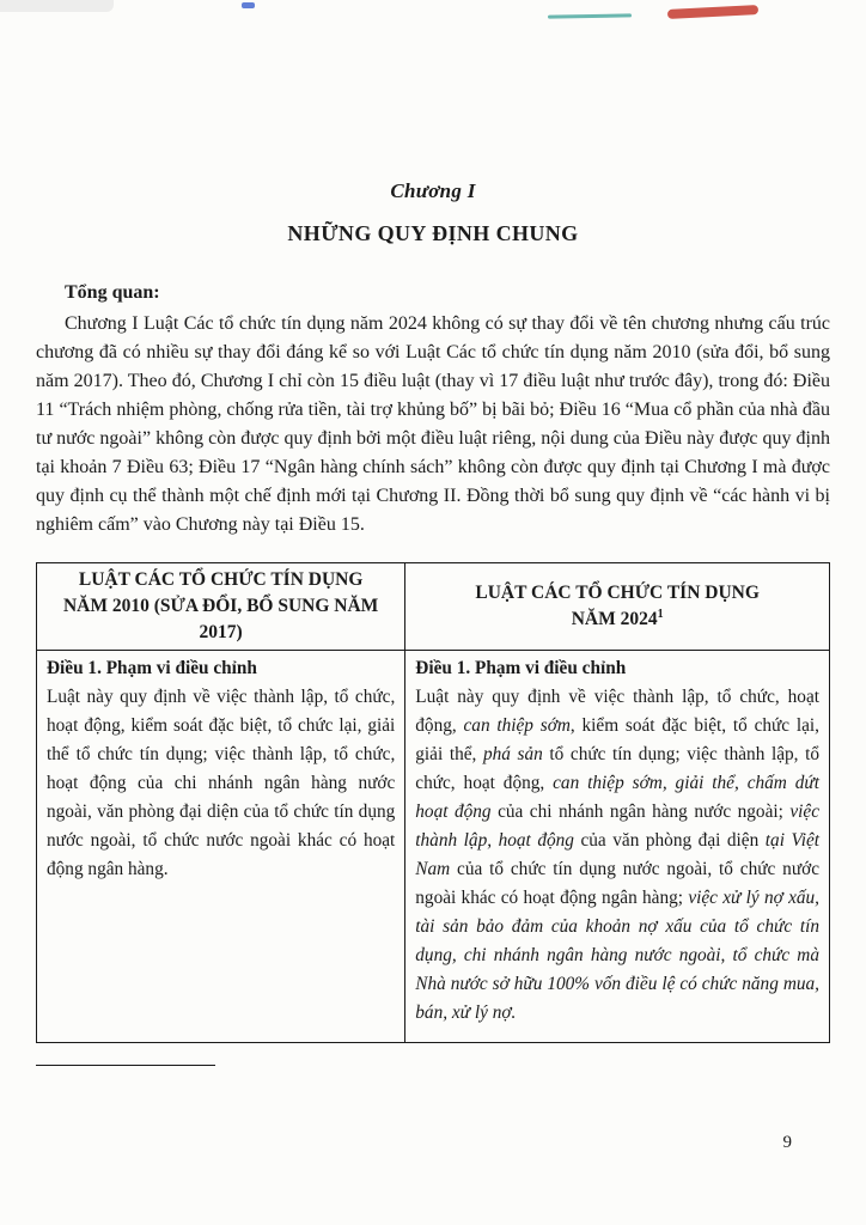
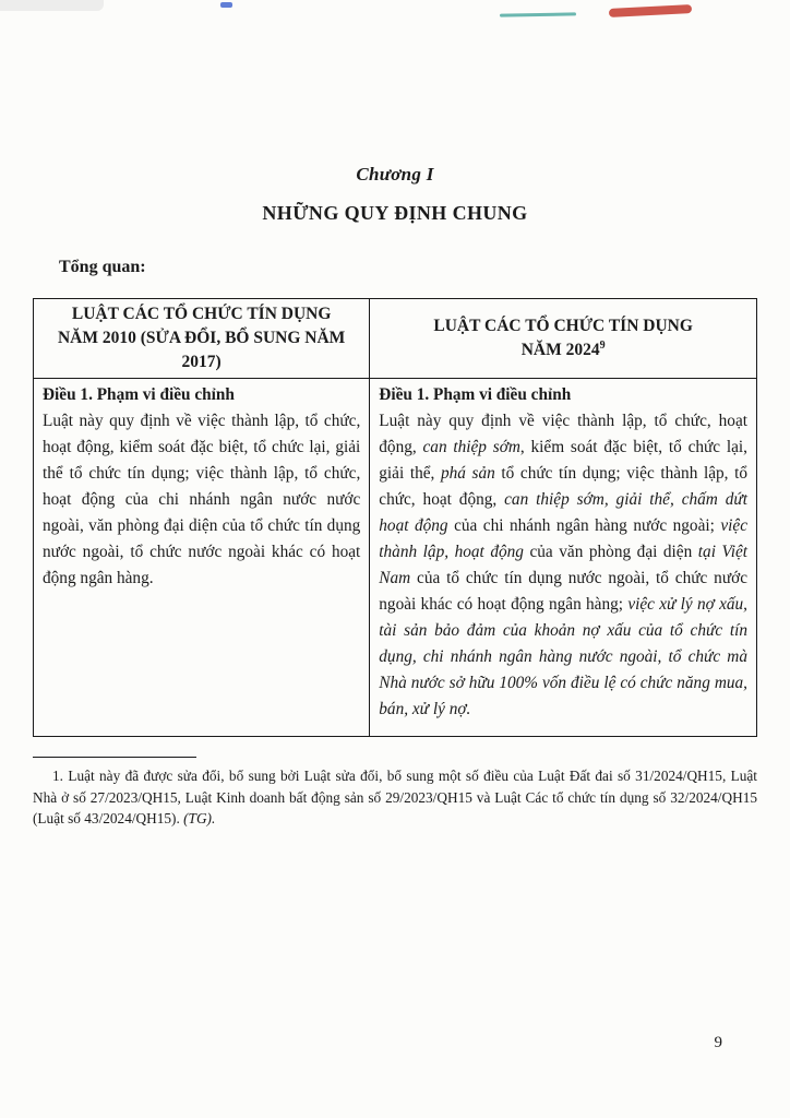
  Chương I
  NHỮNG QUY ĐỊNH CHUNG
  Tổng quan:
- Chương I Luật Các tổ chức tín dụng năm 2024 không có sự thay đổi về tên chương nhưng cấu trúc chương đã có nhiều sự thay đổi đáng kể so với Luật Các tổ chức tín dụng năm 2010 (sửa đổi, bổ sung năm 2017). Theo đó, Chương I chỉ còn 15 điều luật (thay vì 17 điều luật như trước đây), trong đó: Điều 11 “Trách nhiệm phòng, chống rửa tiền, tài trợ khủng bố” bị bãi bỏ; Điều 16 “Mua cổ phần của nhà đầu tư nước ngoài” không còn được quy định bởi một điều luật riêng, nội dung của Điều này được quy định tại khoản 7 Điều 63; Điều 17 “Ngân hàng chính sách” không còn được quy định tại Chương I mà được quy định cụ thể thành một chế định mới tại Chương II. Đồng thời bổ sung quy định về “các hành vi bị nghiêm cấm” vào Chương này tại Điều 15.
- LUẬT CÁC TỔ CHỨC TÍN DỤNG NĂM 2010 (SỬA ĐỔI, BỔ SUNG NĂM 2017)	LUẬT CÁC TỔ CHỨC TÍN DỤNG NĂM 20241
+ LUẬT CÁC TỔ CHỨC TÍN DỤNG NĂM 2010 (SỬA ĐỔI, BỔ SUNG NĂM 2017)	LUẬT CÁC TỔ CHỨC TÍN DỤNG NĂM 20249
- Điều 1. Phạm vi điều chỉnh Luật này quy định về việc thành lập, tổ chức, hoạt động, kiểm soát đặc biệt, tổ chức lại, giải thể tổ chức tín dụng; việc thành lập, tổ chức, hoạt động của chi nhánh ngân hàng nước ngoài, văn phòng đại diện của tổ chức tín dụng nước ngoài, tổ chức nước ngoài khác có hoạt động ngân hàng.	Điều 1. Phạm vi điều chỉnh Luật này quy định về việc thành lập, tổ chức, hoạt động, can thiệp sớm, kiểm soát đặc biệt, tổ chức lại, giải thể, phá sản tổ chức tín dụng; việc thành lập, tổ chức, hoạt động, can thiệp sớm, giải thể, chấm dứt hoạt động của chi nhánh ngân hàng nước ngoài; việc thành lập, hoạt động của văn phòng đại diện tại Việt Nam của tổ chức tín dụng nước ngoài, tổ chức nước ngoài khác có hoạt động ngân hàng; việc xử lý nợ xấu, tài sản bảo đảm của khoản nợ xấu của tổ chức tín dụng, chi nhánh ngân hàng nước ngoài, tổ chức mà Nhà nước sở hữu 100% vốn điều lệ có chức năng mua, bán, xử lý nợ.
+ Điều 1. Phạm vi điều chỉnh Luật này quy định về việc thành lập, tổ chức, hoạt động, kiểm soát đặc biệt, tổ chức lại, giải thể tổ chức tín dụng; việc thành lập, tổ chức, hoạt động của chi nhánh ngân nước nước ngoài, văn phòng đại diện của tổ chức tín dụng nước ngoài, tổ chức nước ngoài khác có hoạt động ngân hàng.	Điều 1. Phạm vi điều chỉnh Luật này quy định về việc thành lập, tổ chức, hoạt động, can thiệp sớm, kiểm soát đặc biệt, tổ chức lại, giải thể, phá sản tổ chức tín dụng; việc thành lập, tổ chức, hoạt động, can thiệp sớm, giải thể, chấm dứt hoạt động của chi nhánh ngân hàng nước ngoài; việc thành lập, hoạt động của văn phòng đại diện tại Việt Nam của tổ chức tín dụng nước ngoài, tổ chức nước ngoài khác có hoạt động ngân hàng; việc xử lý nợ xấu, tài sản bảo đảm của khoản nợ xấu của tổ chức tín dụng, chi nhánh ngân hàng nước ngoài, tổ chức mà Nhà nước sở hữu 100% vốn điều lệ có chức năng mua, bán, xử lý nợ.
+ 1. Luật này đã được sửa đổi, bổ sung bởi Luật sửa đổi, bổ sung một số điều của Luật Đất đai số 31/2024/QH15, Luật Nhà ở số 27/2023/QH15, Luật Kinh doanh bất động sản số 29/2023/QH15 và Luật Các tổ chức tín dụng số 32/2024/QH15 (Luật số 43/2024/QH15). (TG).
  9
